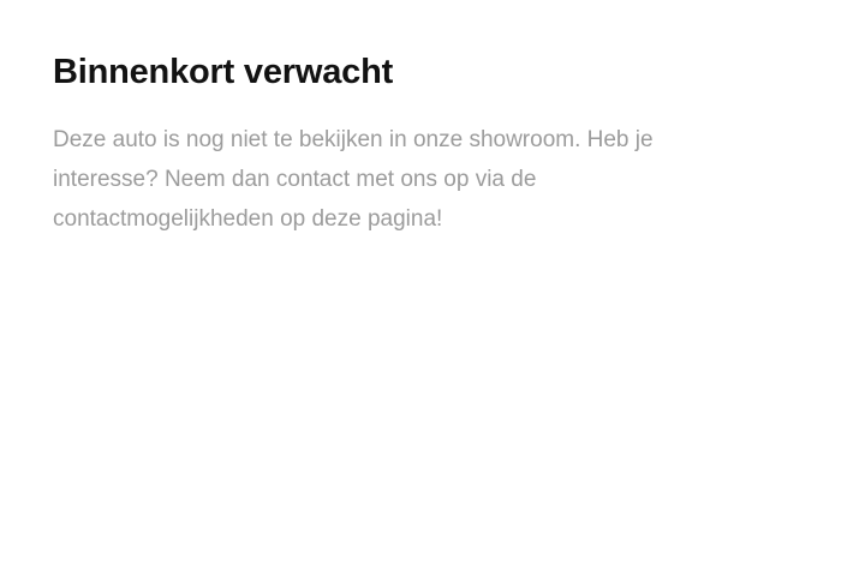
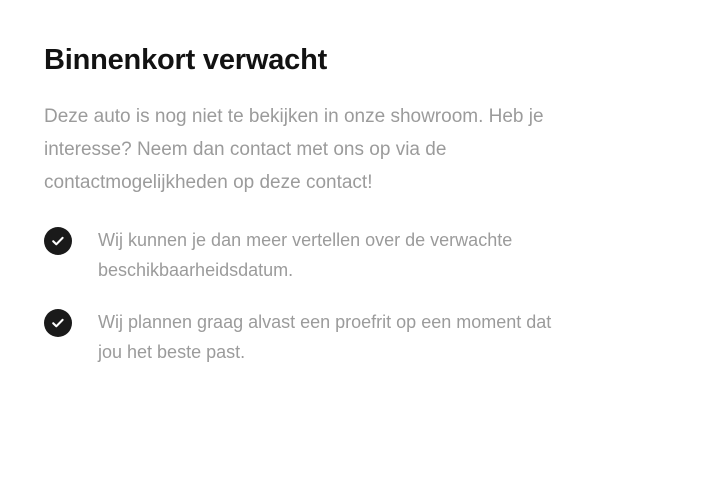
  Binnenkort verwacht
- Deze auto is nog niet te bekijken in onze showroom. Heb je interesse? Neem dan contact met ons op via de contactmogelijkheden op deze pagina!
+ Deze auto is nog niet te bekijken in onze showroom. Heb je interesse? Neem dan contact met ons op via de contactmogelijkheden op deze contact!
+ Wij kunnen je dan meer vertellen over de verwachte beschikbaarheidsdatum.
+ Wij plannen graag alvast een proefrit op een moment dat jou het beste past.
